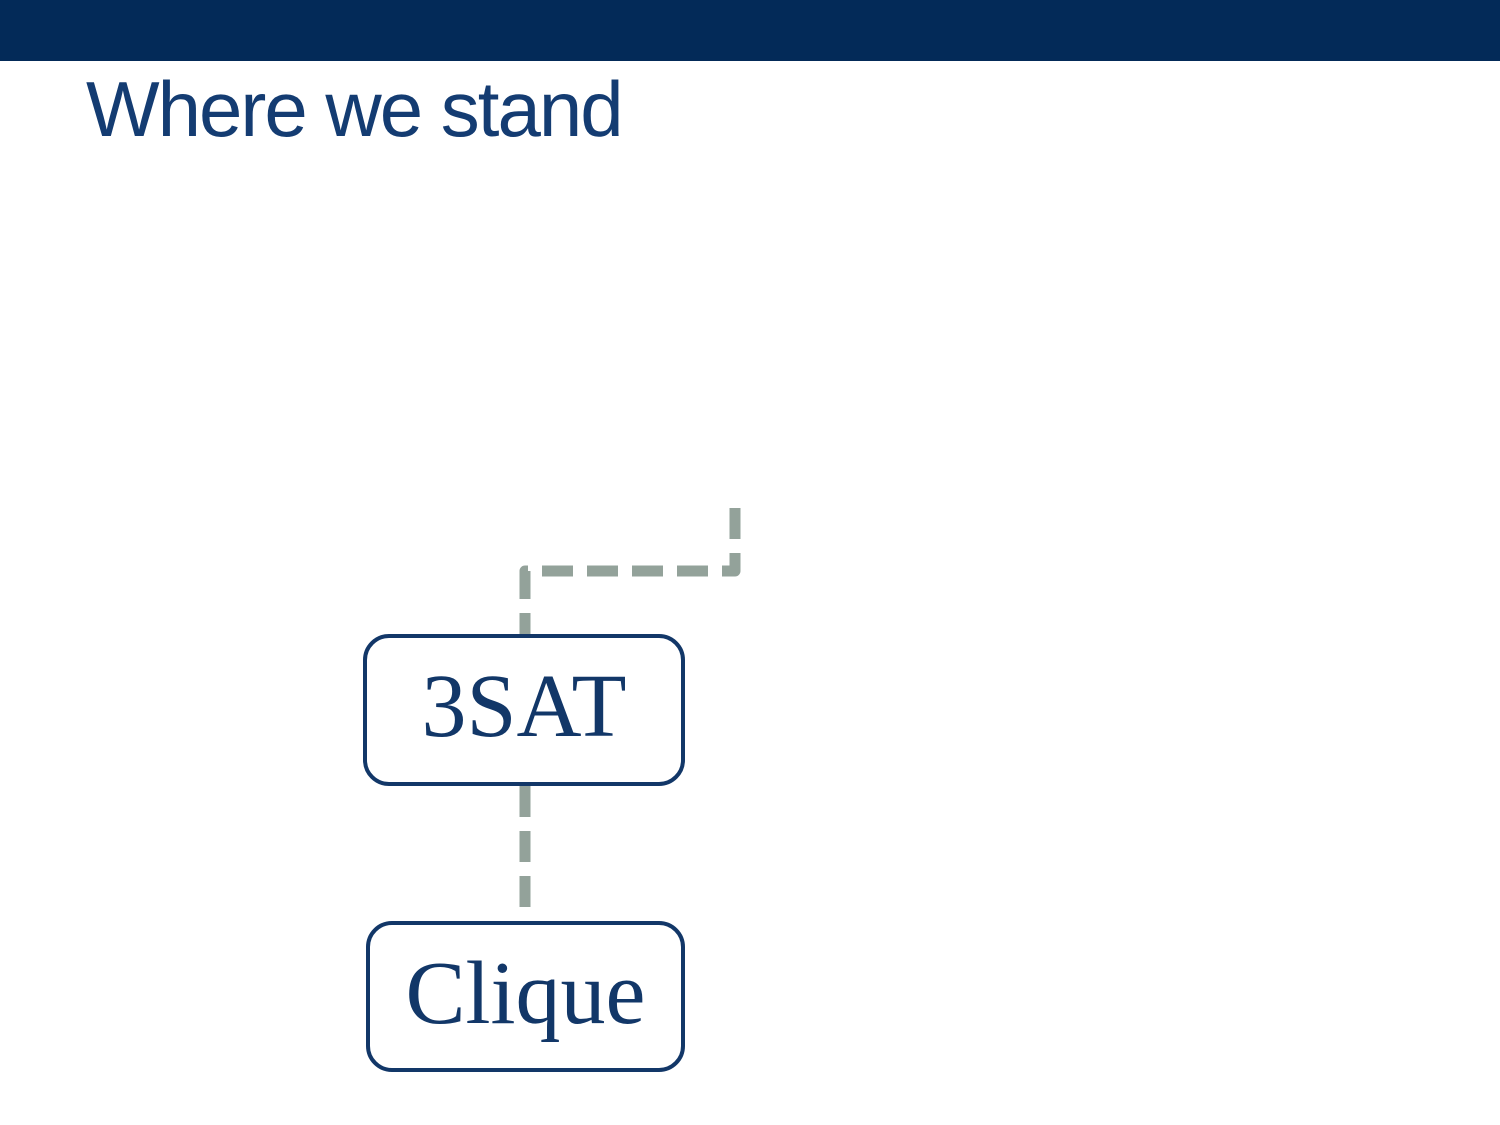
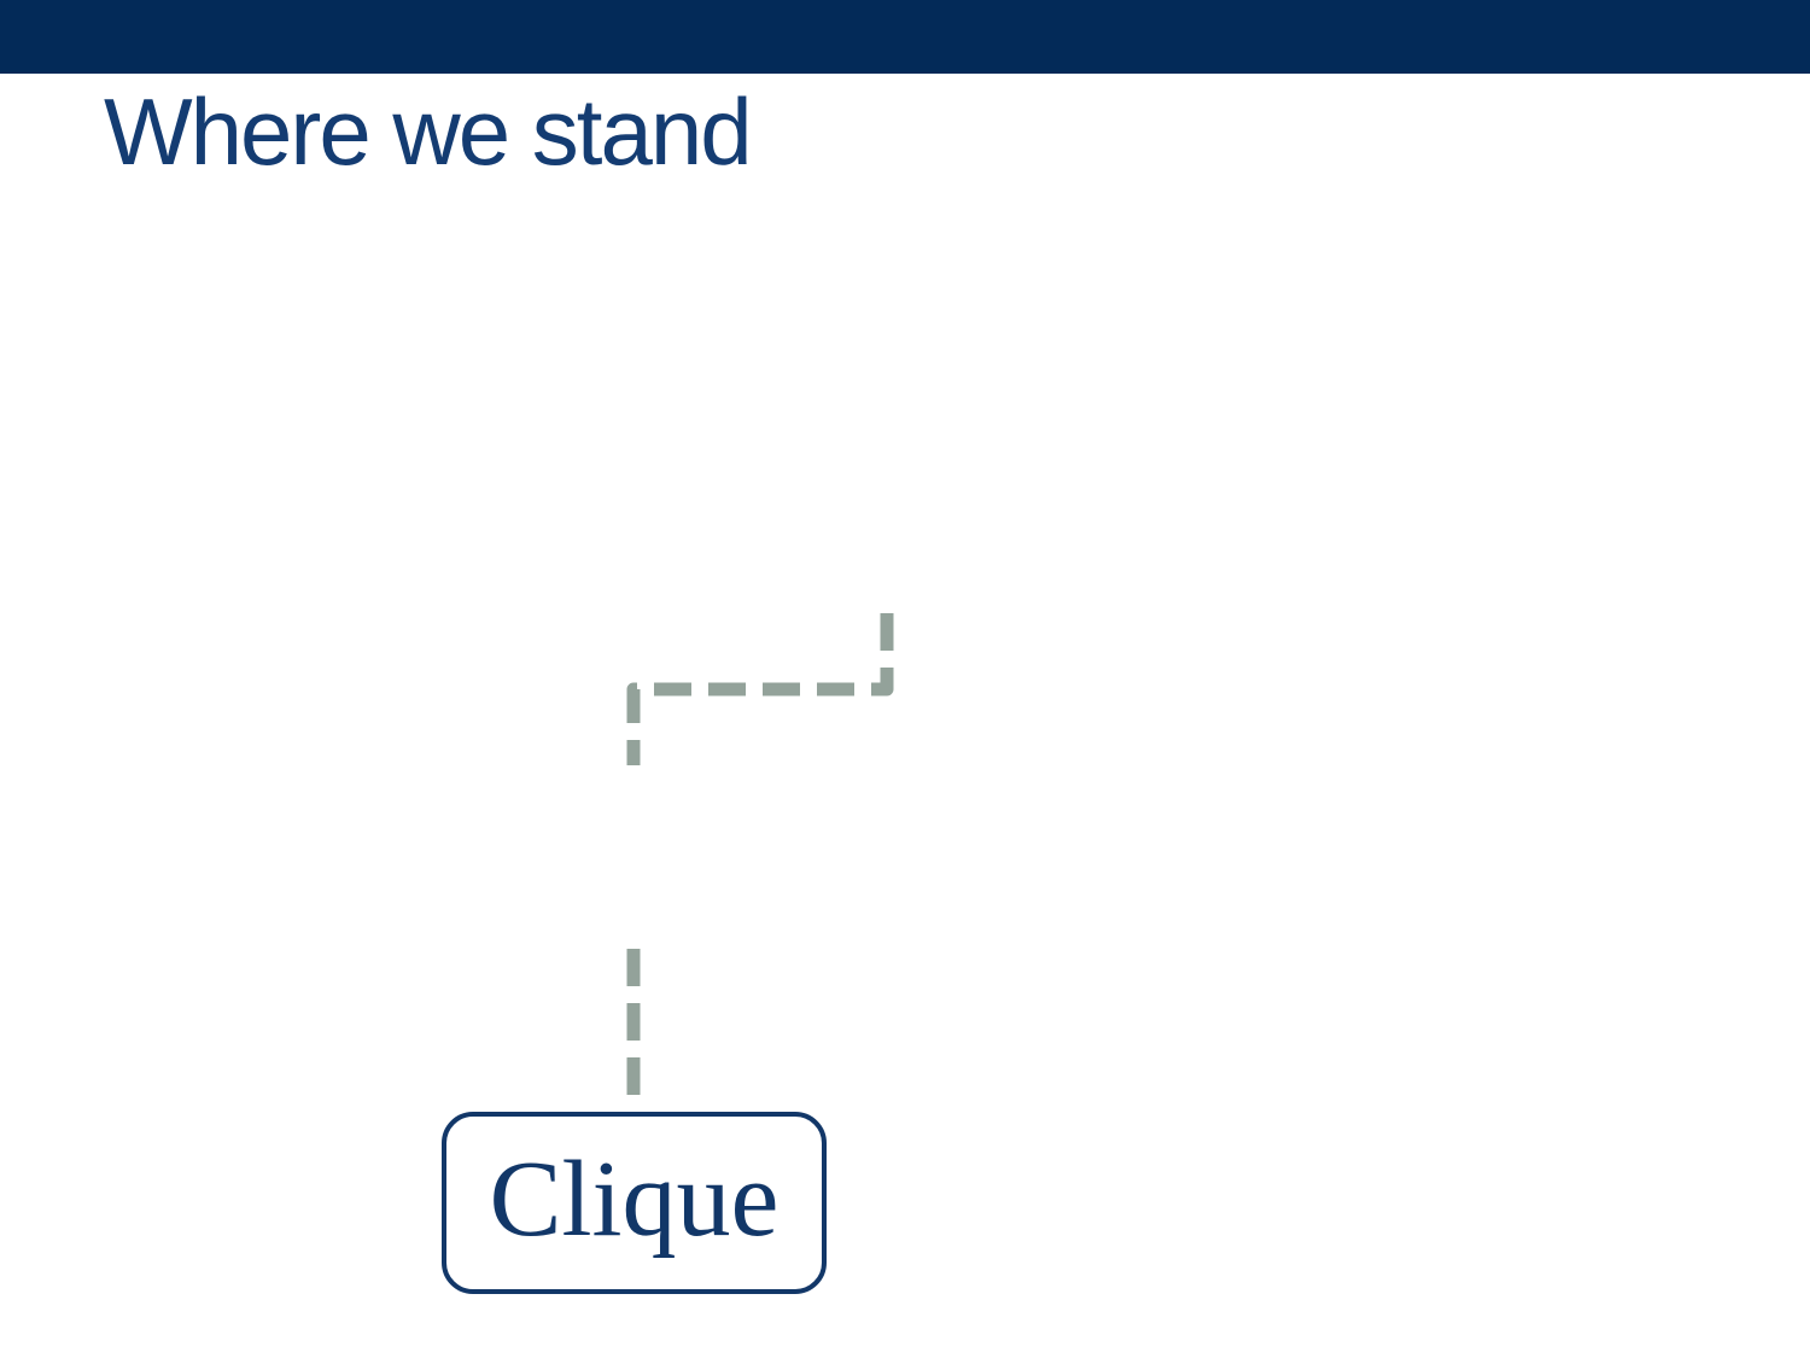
  Where we stand
- 3SAT
  Clique
